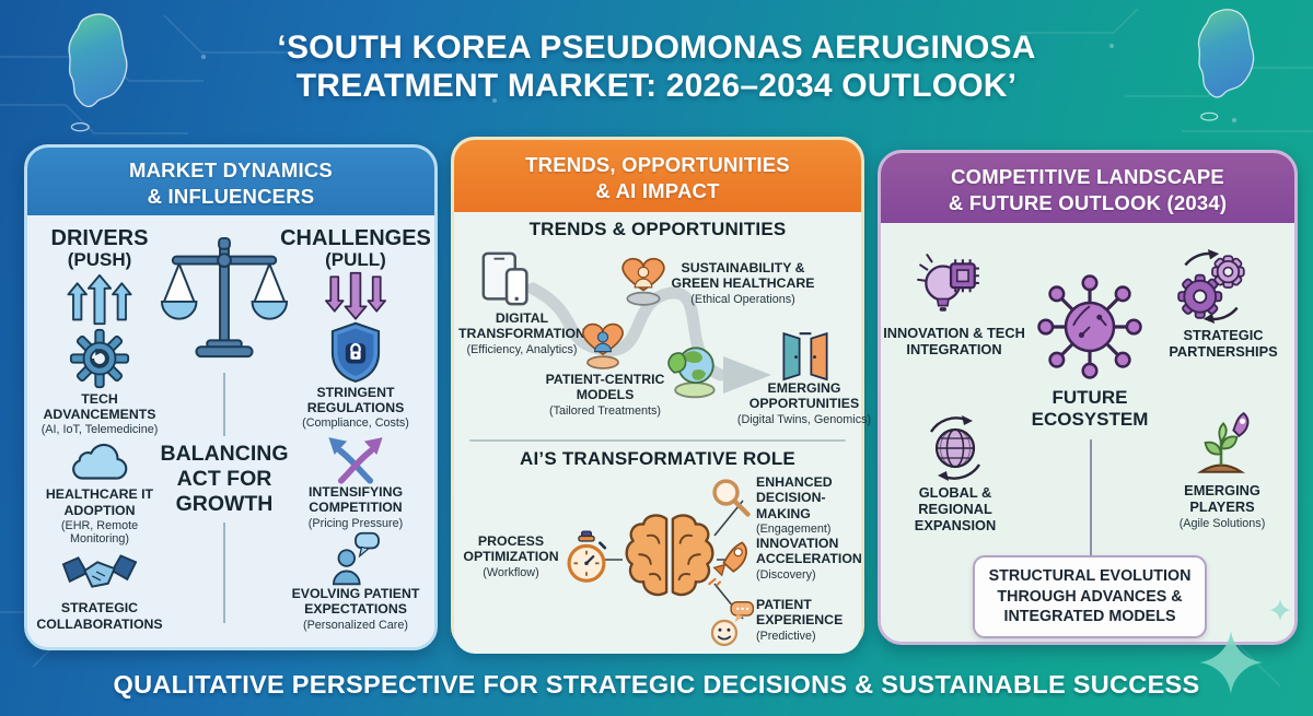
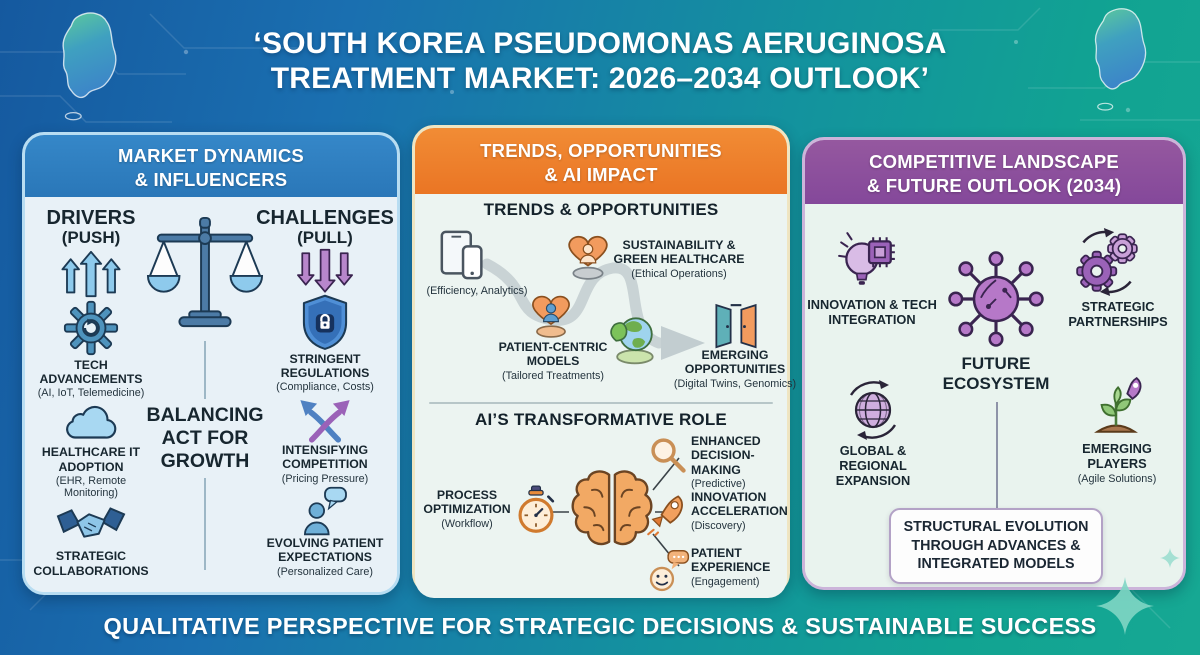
  ‘SOUTH KOREA PSEUDOMONAS AERUGINOSA
  TREATMENT MARKET: 2026–2034 OUTLOOK’
  MARKET DYNAMICS
  & INFLUENCERS
  DRIVERS
  (PUSH)
  TECH ADVANCEMENTS
  (AI, IoT, Telemedicine)
  HEALTHCARE IT ADOPTION
  (EHR, Remote Monitoring)
  STRATEGIC COLLABORATIONS
  BALANCING ACT FOR GROWTH
  CHALLENGES
  (PULL)
  STRINGENT REGULATIONS
  (Compliance, Costs)
  INTENSIFYING COMPETITION
  (Pricing Pressure)
  EVOLVING PATIENT EXPECTATIONS
  (Personalized Care)
  TRENDS, OPPORTUNITIES
  & AI IMPACT
  TRENDS & OPPORTUNITIES
- DIGITAL TRANSFORMATION
  (Efficiency, Analytics)
  SUSTAINABILITY & GREEN HEALTHCARE
  (Ethical Operations)
  PATIENT-CENTRIC MODELS
  (Tailored Treatments)
  EMERGING OPPORTUNITIES
  (Digital Twins, Genomics)
  AI’S TRANSFORMATIVE ROLE
  PROCESS OPTIMIZATION
  (Workflow)
  ENHANCED DECISION-MAKING
- (Engagement)
+ (Predictive)
  INNOVATION ACCELERATION
  (Discovery)
  PATIENT EXPERIENCE
- (Predictive)
+ (Engagement)
  COMPETITIVE LANDSCAPE
  & FUTURE OUTLOOK (2034)
  INNOVATION & TECH INTEGRATION
  FUTURE ECOSYSTEM
  STRATEGIC PARTNERSHIPS
  GLOBAL & REGIONAL EXPANSION
  EMERGING PLAYERS
  (Agile Solutions)
  STRUCTURAL EVOLUTION THROUGH ADVANCES & INTEGRATED MODELS
  QUALITATIVE PERSPECTIVE FOR STRATEGIC DECISIONS & SUSTAINABLE SUCCESS
